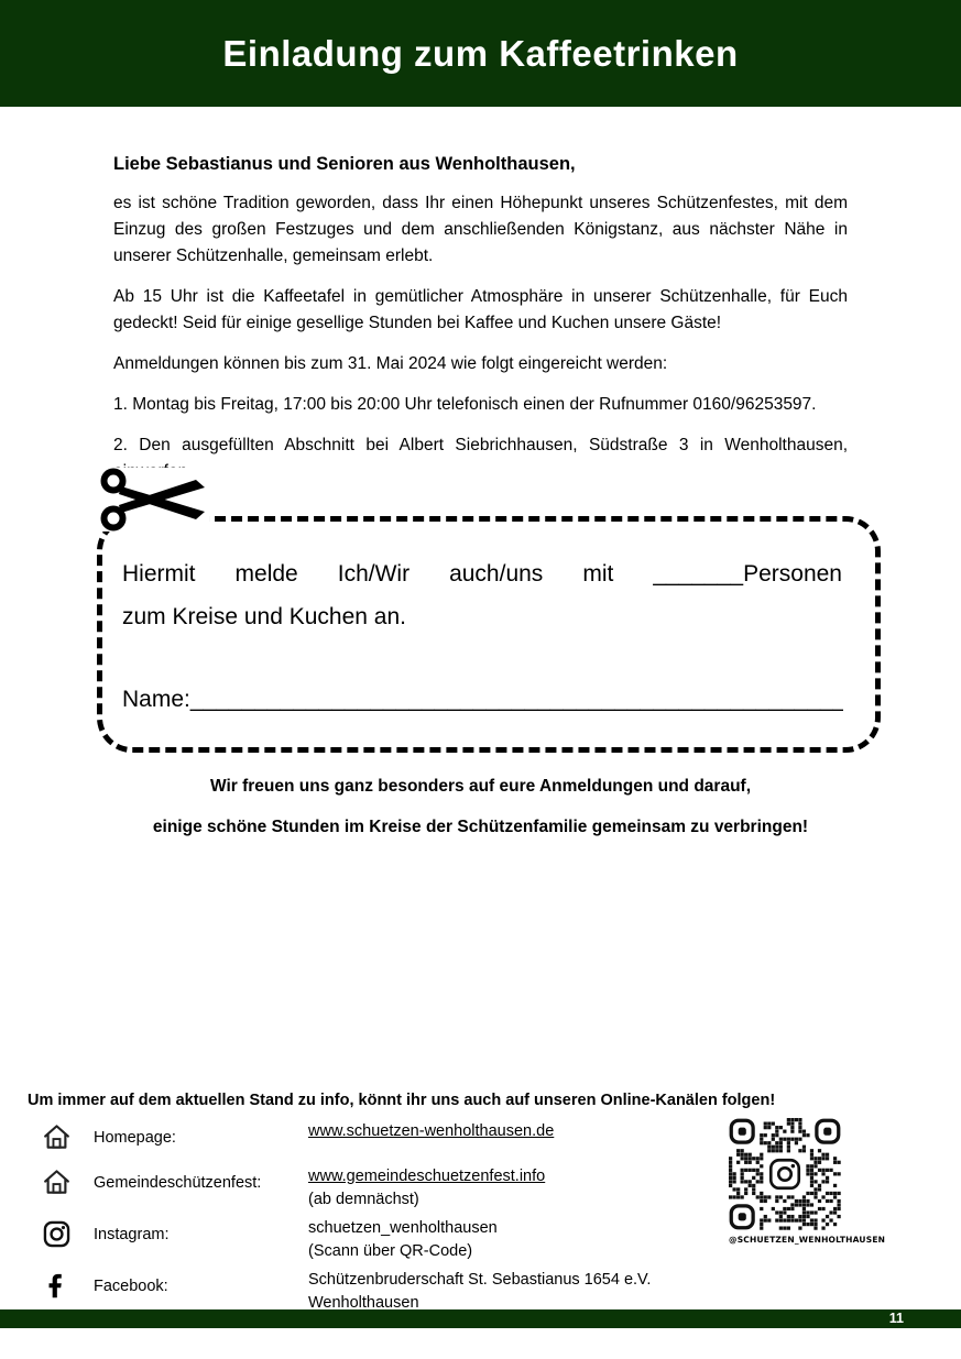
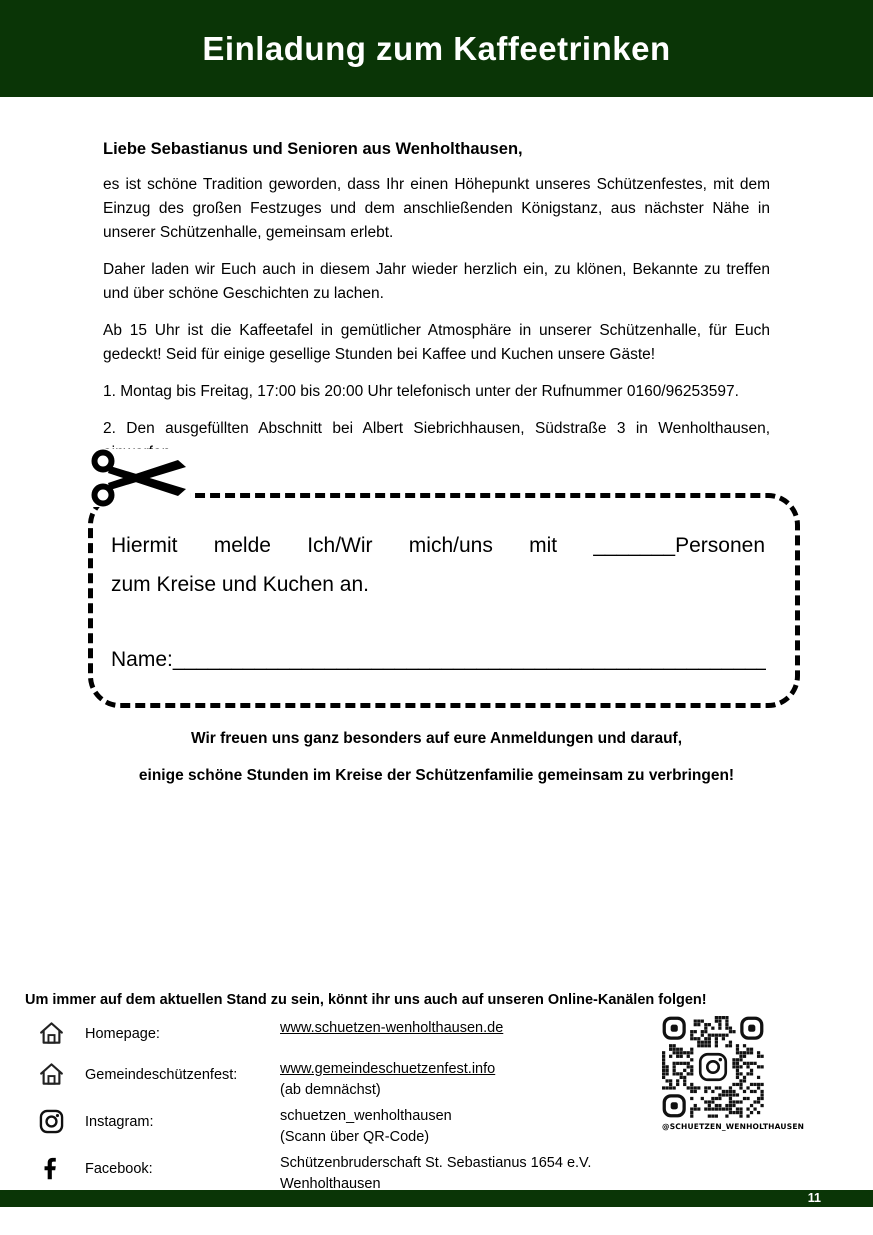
  Einladung zum Kaffeetrinken
  Liebe Sebastianus und Senioren aus Wenholthausen,
  es ist schöne Tradition geworden, dass Ihr einen Höhepunkt unseres Schützenfestes, mit dem Einzug des großen Festzuges und dem anschließenden Königstanz, aus nächster Nähe in unserer Schützenhalle, gemeinsam erlebt.
+ Daher laden wir Euch auch in diesem Jahr wieder herzlich ein, zu klönen, Bekannte zu treffen und über schöne Geschichten zu lachen.
  Ab 15 Uhr ist die Kaffeetafel in gemütlicher Atmosphäre in unserer Schützenhalle, für Euch gedeckt! Seid für einige gesellige Stunden bei Kaffee und Kuchen unsere Gäste!
- Anmeldungen können bis zum 31. Mai 2024 wie folgt eingereicht werden:
- 1. Montag bis Freitag, 17:00 bis 20:00 Uhr telefonisch einen der Rufnummer 0160/96253597.
+ 1. Montag bis Freitag, 17:00 bis 20:00 Uhr telefonisch unter der Rufnummer 0160/96253597.
  2. Den ausgefüllten Abschnitt bei Albert Siebrichhausen, Südstraße 3 in Wenholthausen,
- Hiermit melde Ich/Wir auch/uns mit _______Personen
+ Hiermit melde Ich/Wir mich/uns mit _______Personen
  zum Kreise und Kuchen an.
  Name:___________________________________________________
  Wir freuen uns ganz besonders auf eure Anmeldungen und darauf,
  einige schöne Stunden im Kreise der Schützenfamilie gemeinsam zu verbringen!
- Um immer auf dem aktuellen Stand zu info, könnt ihr uns auch auf unseren Online-Kanälen folgen!
+ Um immer auf dem aktuellen Stand zu sein, könnt ihr uns auch auf unseren Online-Kanälen folgen!
  Homepage:
  www.schuetzen-wenholthausen.de
  Gemeindeschützenfest:
  www.gemeindeschuetzenfest.info
  (ab demnächst)
  Instagram:
  schuetzen_wenholthausen
  (Scann über QR-Code)
  Facebook:
  Schützenbruderschaft St. Sebastianus 1654 e.V. Wenholthausen
  @SCHUETZEN_WENHOLTHAUSEN
  11
